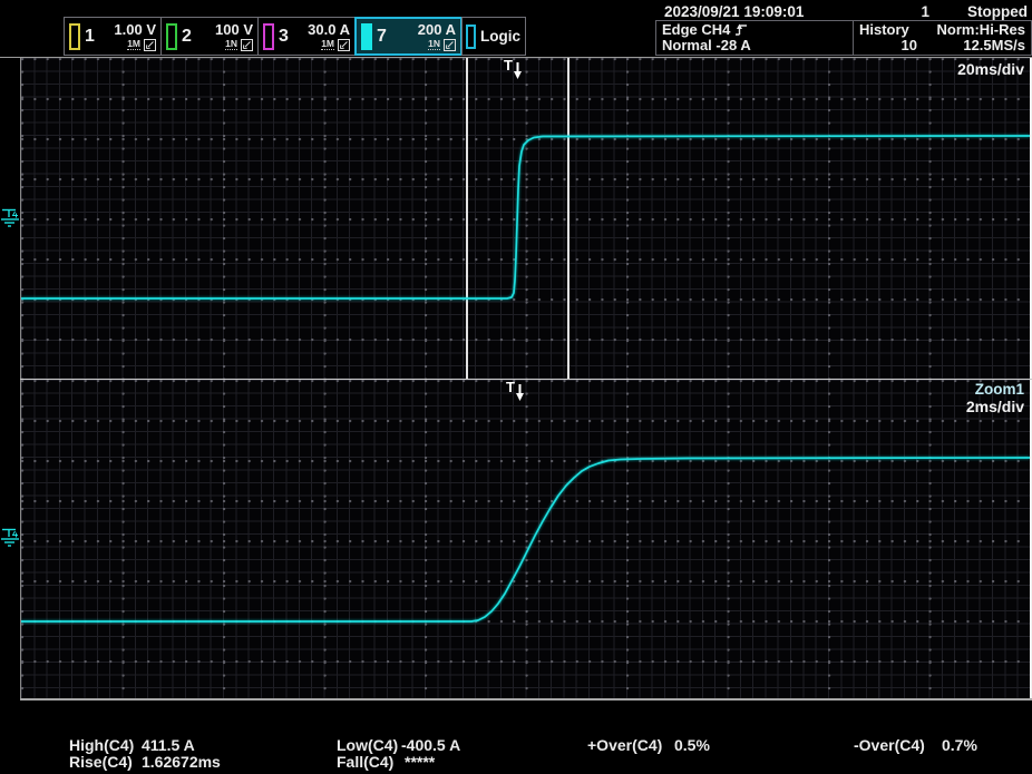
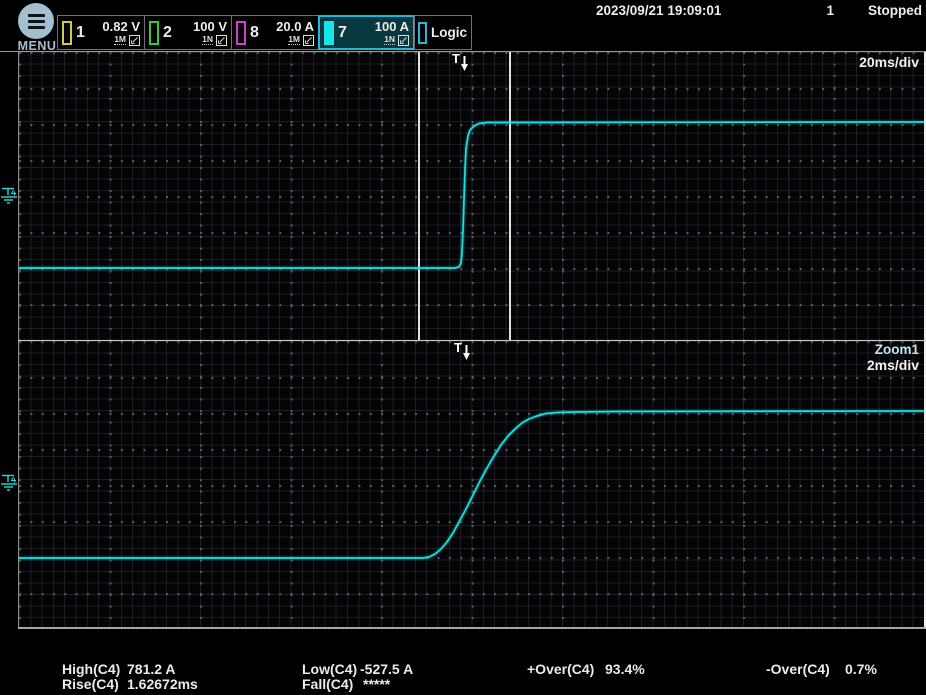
+ MENU
  1
- 1.00 V
+ 0.82 V
  1M
  2
  100 V
  1N
- 3
+ 8
- 30.0 A
+ 20.0 A
  1M
  7
- 200 A
+ 100 A
  1N
  Logic
  2023/09/21 19:09:01
  1
  Stopped
- Edge CH4
- Normal -28 A
- History
- Norm:Hi-Res
- 10
- 12.5MS/s
  T
  20ms/div
  T
  Zoom1
  2ms/div
  High(C4)
- 411.5 A
+ 781.2 A
  Rise(C4)
  1.62672ms
  Low(C4)
- -400.5 A
+ -527.5 A
  Fall(C4)
  *****
  +Over(C4)
- 0.5%
+ 93.4%
  -Over(C4)
  0.7%
